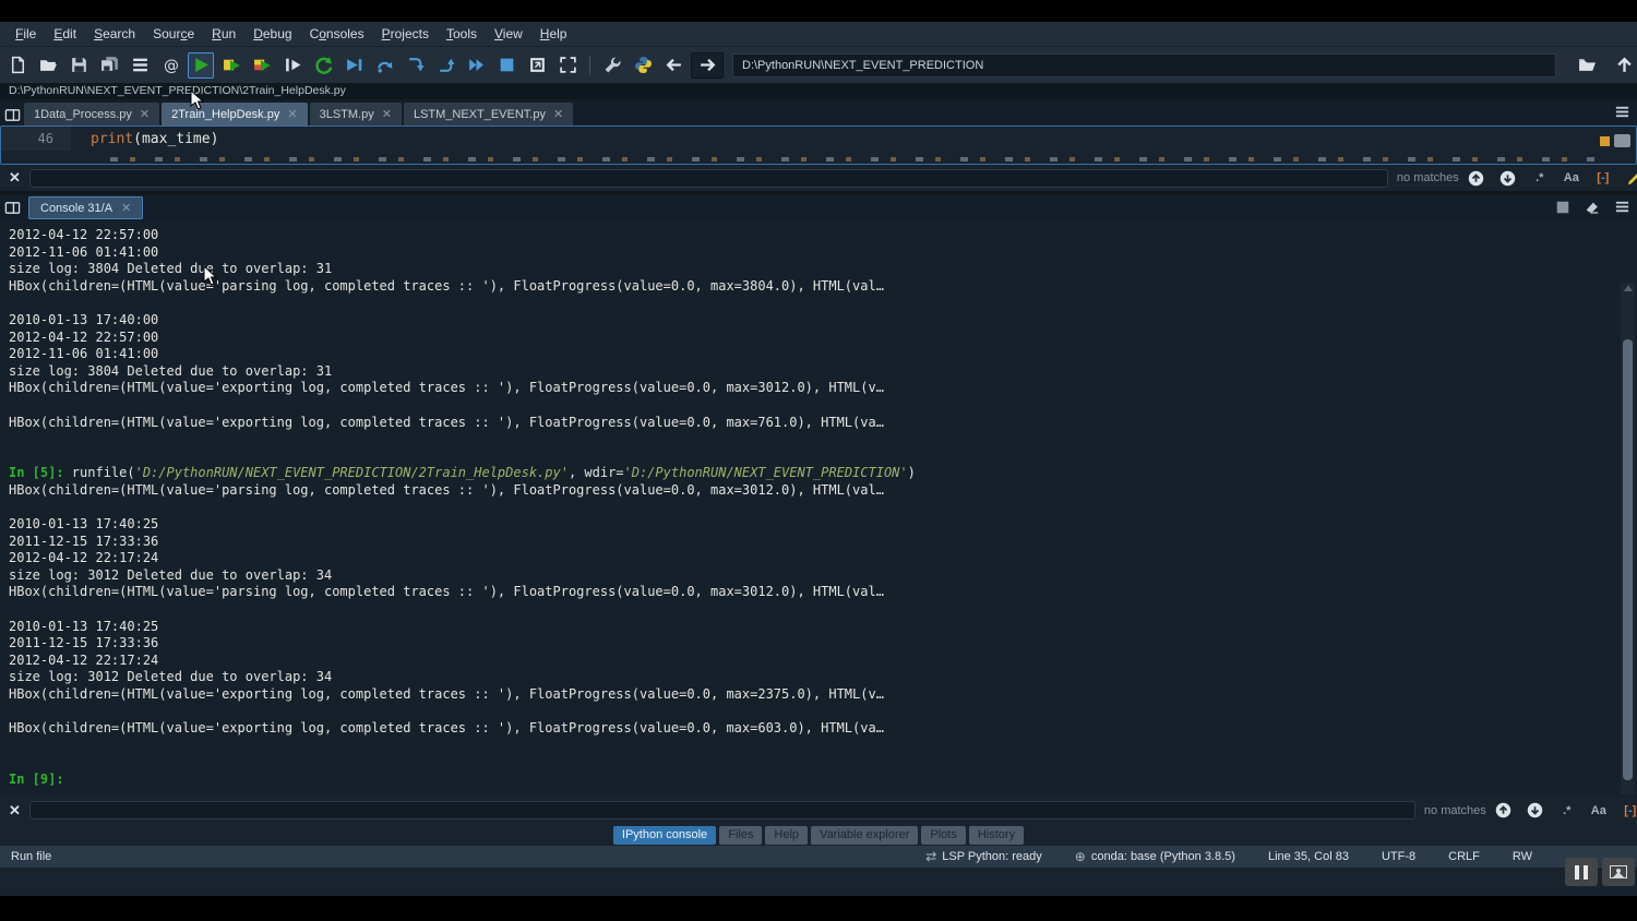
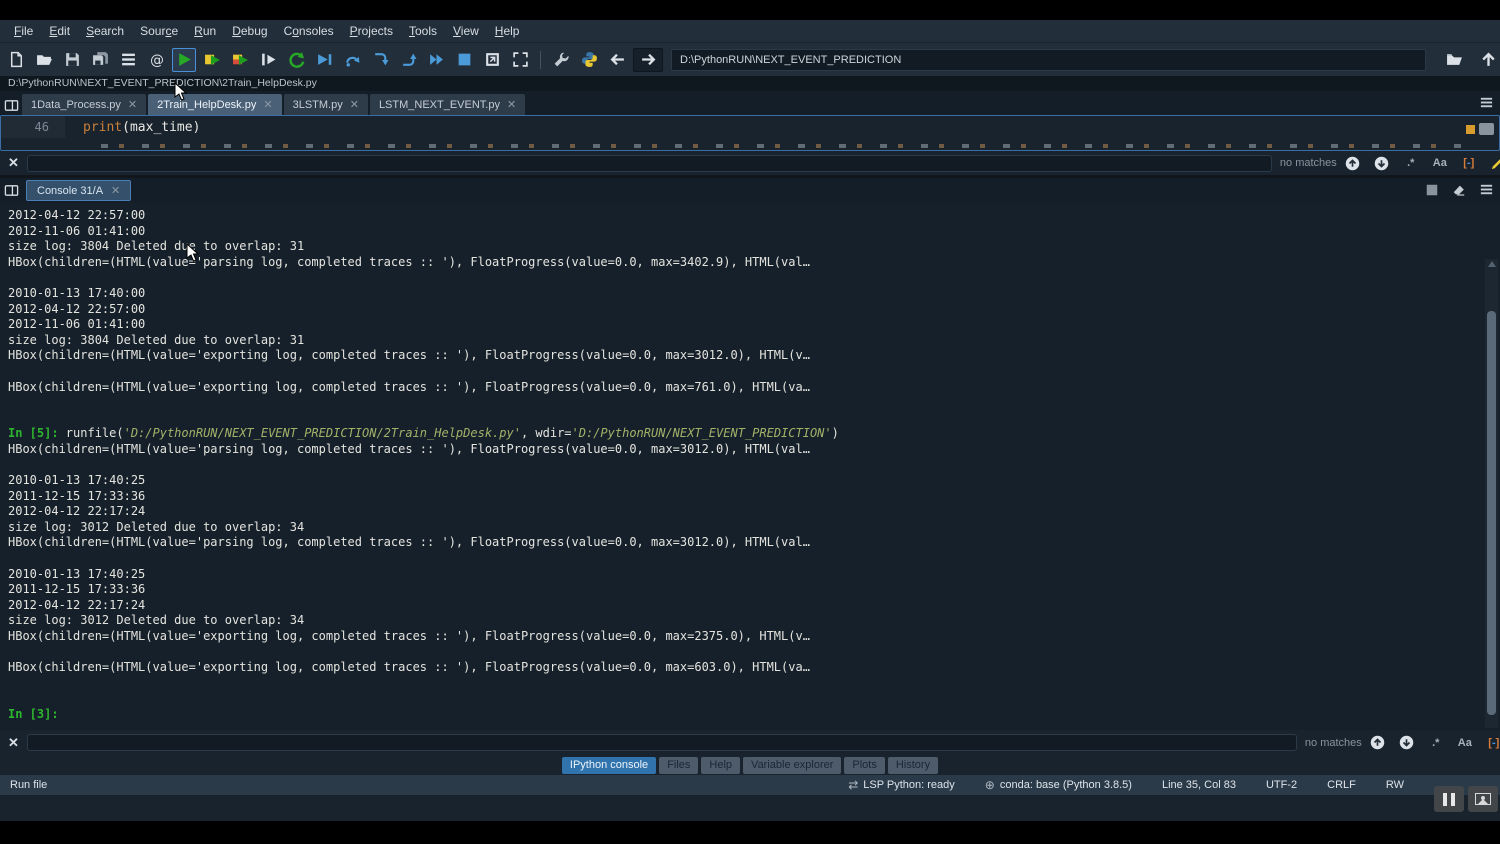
  File
  Edit
  Search
  Source
  Run
  Debug
  Consoles
  Projects
  Tools
  View
  Help
  @
  D:\PythonRUN\NEXT_EVENT_PREDICTION
  D:\PythonRUN\NEXT_EVENT_PREDICTION\2Train_HelpDesk.py
  1Data_Process.py
  ✕
  2Train_HelpDesk.py
  ✕
  3LSTM.py
  ✕
  LSTM_NEXT_EVENT.py
  ✕
  46
  print(max_time)
  ✕
  no matches
  .*
  Aa
  [
  -
  ]
  Console 31/A
  ✕
  2012-04-12 22:57:00
  2012-11-06 01:41:00
  size log: 3804 Deleted due to overlap: 31
- HBox(children=(HTML(value='parsing log, completed traces :: '), FloatProgress(value=0.0, max=3804.0), HTML(val…
+ HBox(children=(HTML(value='parsing log, completed traces :: '), FloatProgress(value=0.0, max=3402.9), HTML(val…
  2010-01-13 17:40:00
  2012-04-12 22:57:00
  2012-11-06 01:41:00
  size log: 3804 Deleted due to overlap: 31
  HBox(children=(HTML(value='exporting log, completed traces :: '), FloatProgress(value=0.0, max=3012.0), HTML(v…
  HBox(children=(HTML(value='exporting log, completed traces :: '), FloatProgress(value=0.0, max=761.0), HTML(va…
  In [5]: runfile('D:/PythonRUN/NEXT_EVENT_PREDICTION/2Train_HelpDesk.py', wdir='D:/PythonRUN/NEXT_EVENT_PREDICTION')
  HBox(children=(HTML(value='parsing log, completed traces :: '), FloatProgress(value=0.0, max=3012.0), HTML(val…
  2010-01-13 17:40:25
  2011-12-15 17:33:36
  2012-04-12 22:17:24
  size log: 3012 Deleted due to overlap: 34
  HBox(children=(HTML(value='parsing log, completed traces :: '), FloatProgress(value=0.0, max=3012.0), HTML(val…
  2010-01-13 17:40:25
  2011-12-15 17:33:36
  2012-04-12 22:17:24
  size log: 3012 Deleted due to overlap: 34
  HBox(children=(HTML(value='exporting log, completed traces :: '), FloatProgress(value=0.0, max=2375.0), HTML(v…
  HBox(children=(HTML(value='exporting log, completed traces :: '), FloatProgress(value=0.0, max=603.0), HTML(va…
- In [9]:
+ In [3]:
  ✕
  no matches
  .*
  Aa
  [
  -
  ]
  IPython console
  Files
  Help
  Variable explorer
  Plots
  History
  Run file
  ⇄
  LSP Python: ready
  ⊕
  conda: base (Python 3.8.5)
  Line 35, Col 83
- UTF-8
+ UTF-2
  CRLF
  RW
